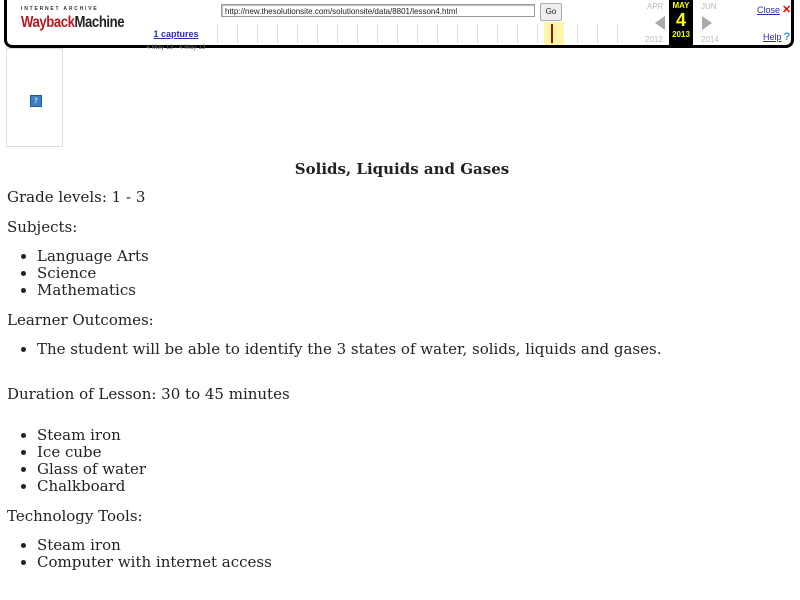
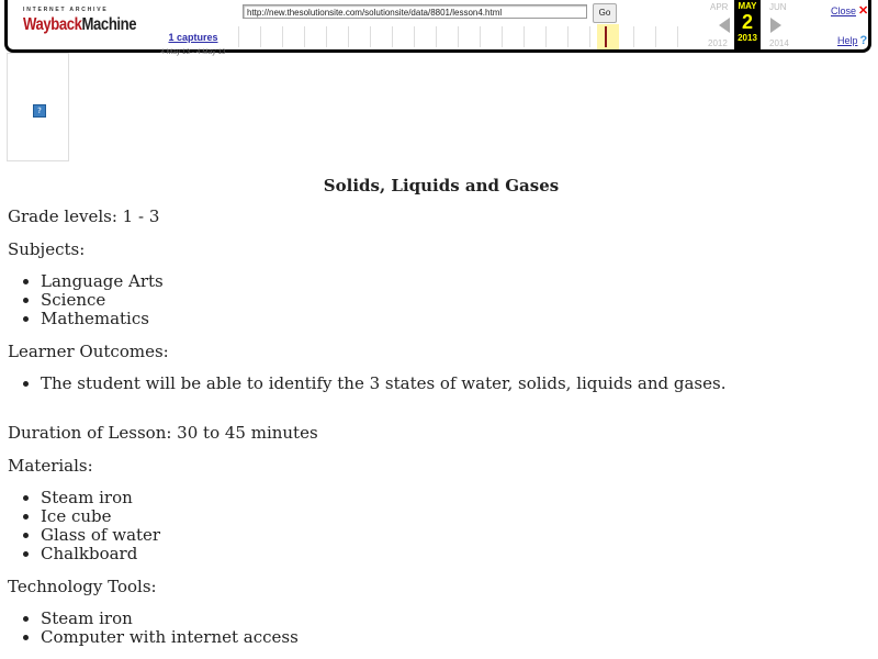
  WaybackMachine
  1 captures
  http://new.thesolutionsite.com/solutionsite/data/8801/lesson4.html
  Go
  APR
  JUN
  MAY
- 4
+ 2
  2013
  2012
  2014
  Close ✕
  Help ?
  ?
  Solids, Liquids and Gases
  Grade levels: 1 - 3
  Subjects:
  Language Arts
  Science
  Mathematics
  Learner Outcomes:
  The student will be able to identify the 3 states of water, solids, liquids and gases.
  Duration of Lesson: 30 to 45 minutes
+ Materials:
  Steam iron
  Ice cube
  Glass of water
  Chalkboard
  Technology Tools:
  Steam iron
  Computer with internet access
